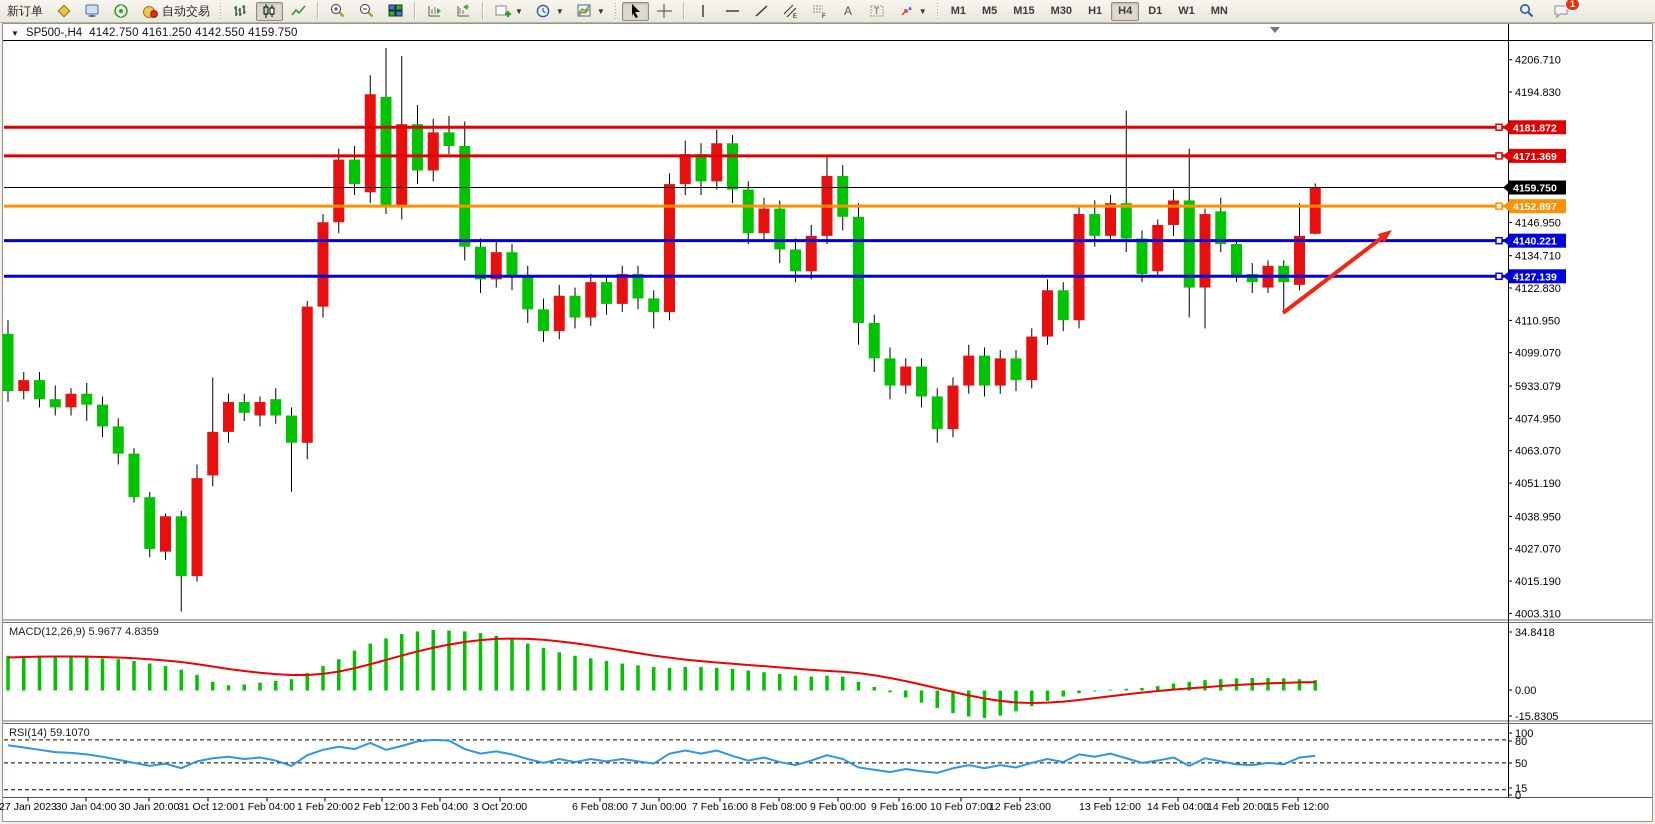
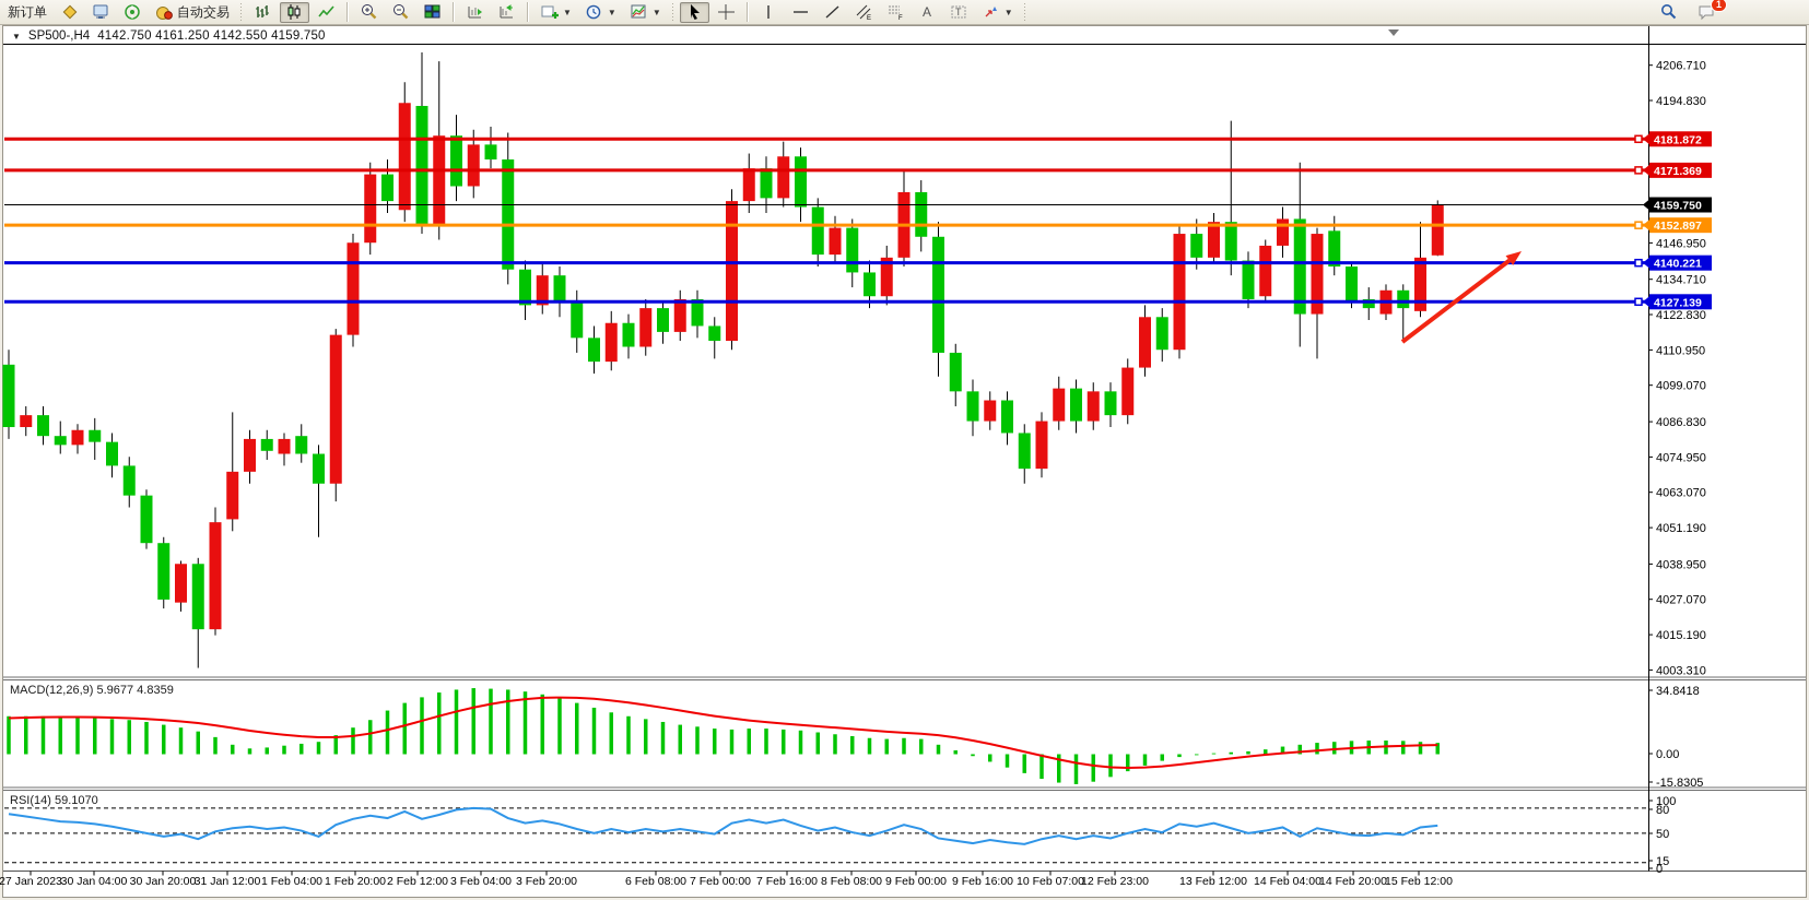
  新订单
  自动交易
  ▼
  ▼
  ▼
  A
  T
  ▼
- M1
- M5
- M15
- M30
- H1
- H4
- D1
- W1
- MN
  1
  ▼
  SP500-,H4
  4142.750 4161.250 4142.550 4159.750
  MACD(12,26,9) 5.9677 4.8359
  RSI(14) 59.1070
  4206.710
  4194.830
  4146.950
  4134.710
  4122.830
  4110.950
  4099.070
- 5933.079
+ 4086.830
  4074.950
  4063.070
  4051.190
  4038.950
  4027.070
  4015.190
  4003.310
  4181.872
  4171.369
  4159.750
  4152.897
  4140.221
  4127.139
  34.8418
  0.00
  -15.8305
  100
  80
  50
  15
  0
  27 Jan 2023
  30 Jan 04:00
  30 Jan 20:00
- 31 Oct 12:00
+ 31 Jan 12:00
  1 Feb 04:00
  1 Feb 20:00
  2 Feb 12:00
  3 Feb 04:00
- 3 Oct 20:00
+ 3 Feb 20:00
  6 Feb 08:00
- 7 Jun 00:00
+ 7 Feb 00:00
  7 Feb 16:00
  8 Feb 08:00
  9 Feb 00:00
  9 Feb 16:00
  10 Feb 07:00
  12 Feb 23:00
  13 Feb 12:00
  14 Feb 04:00
  14 Feb 20:00
  15 Feb 12:00
